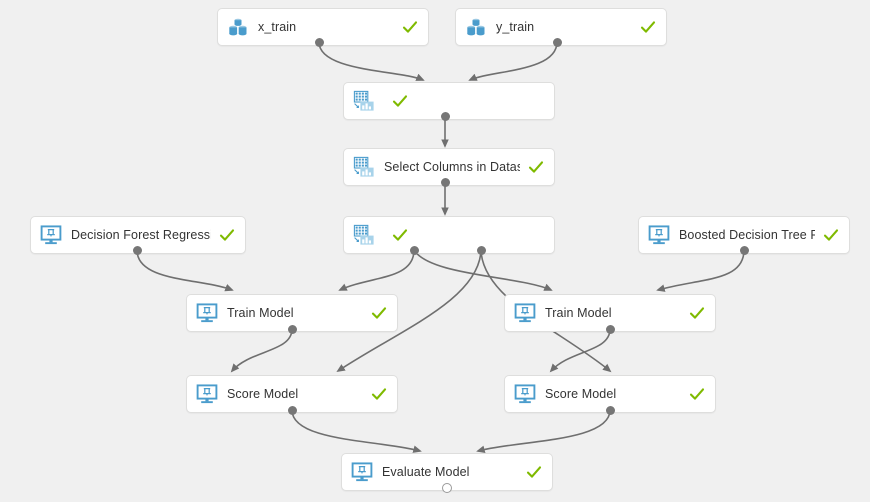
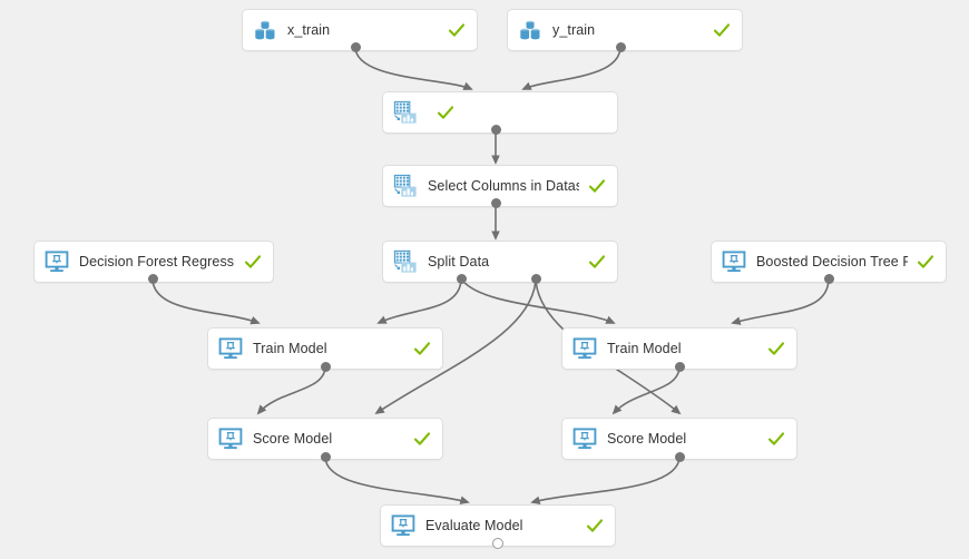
  x_train
  y_train
  Select Columns in Datas
+ Split Data
  Decision Forest Regress
  Boosted Decision Tree
  Train Model
  Train Model
  Score Model
  Score Model
  Evaluate Model
